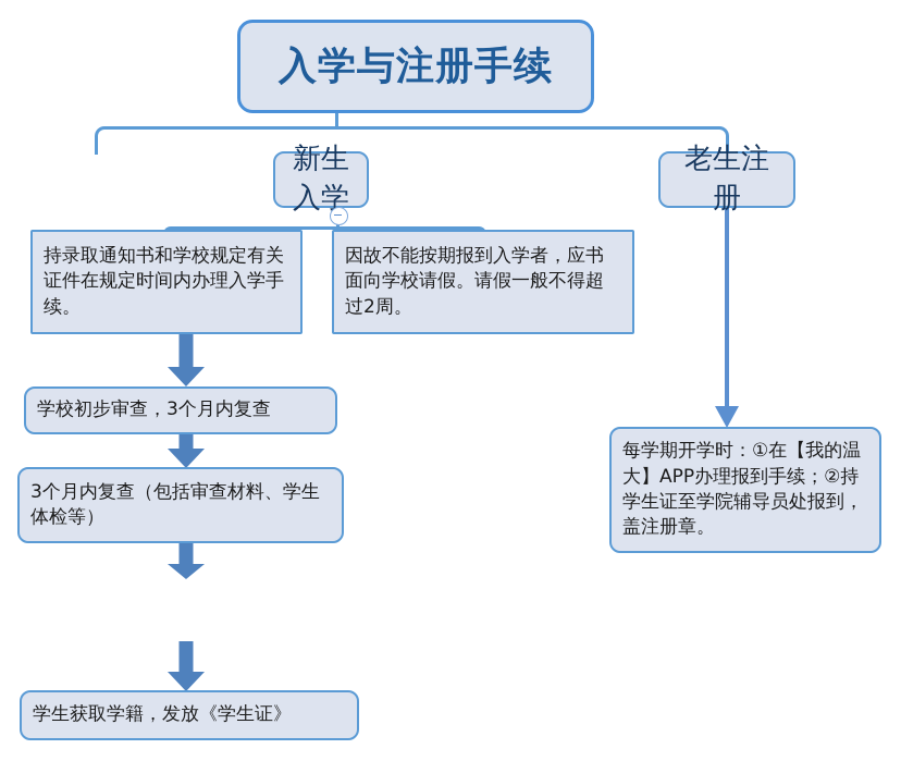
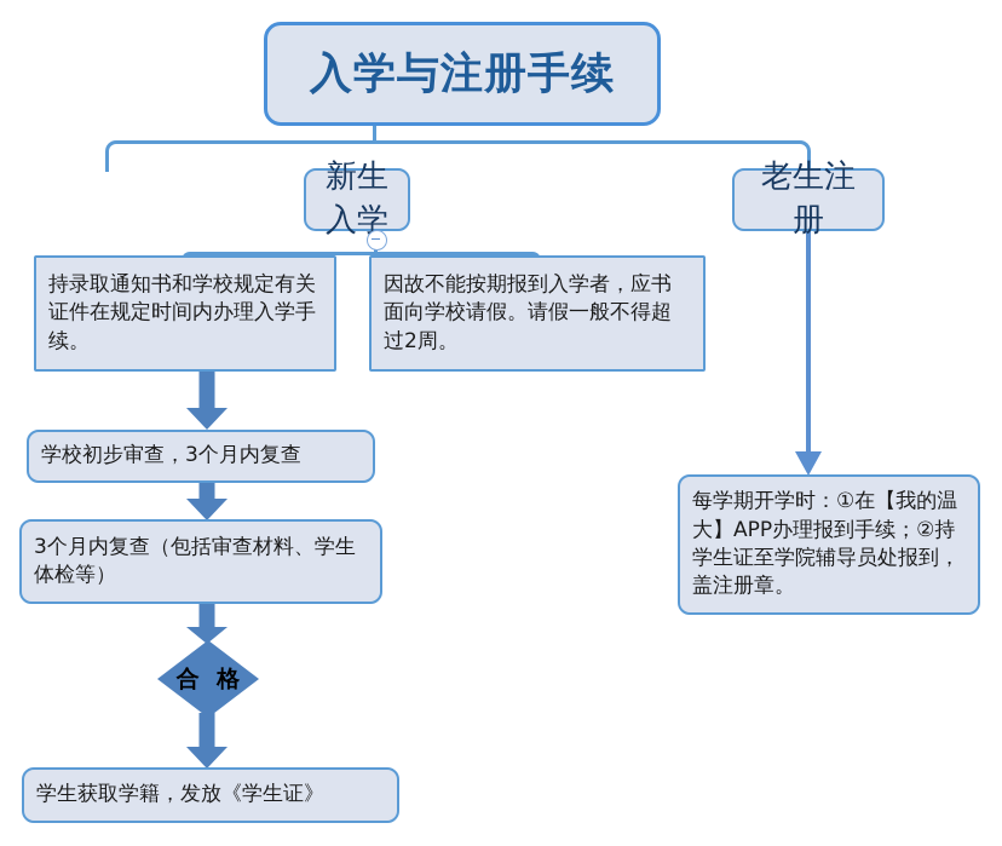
  入学与注册手续
  新生入学
  老生注册
  持录取通知书和学校规定有关证件在规定时间内办理入学手续。
  因故不能按期报到入学者，应书面向学校请假。请假一般不得超过2周。
  学校初步审查，3个月内复查
  3个月内复查（包括审查材料、学生体检等）
+ 合 格
  学生获取学籍，发放《学生证》
  每学期开学时：①在【我的温大】APP办理报到手续；②持学生证至学院辅导员处报到，盖注册章。
